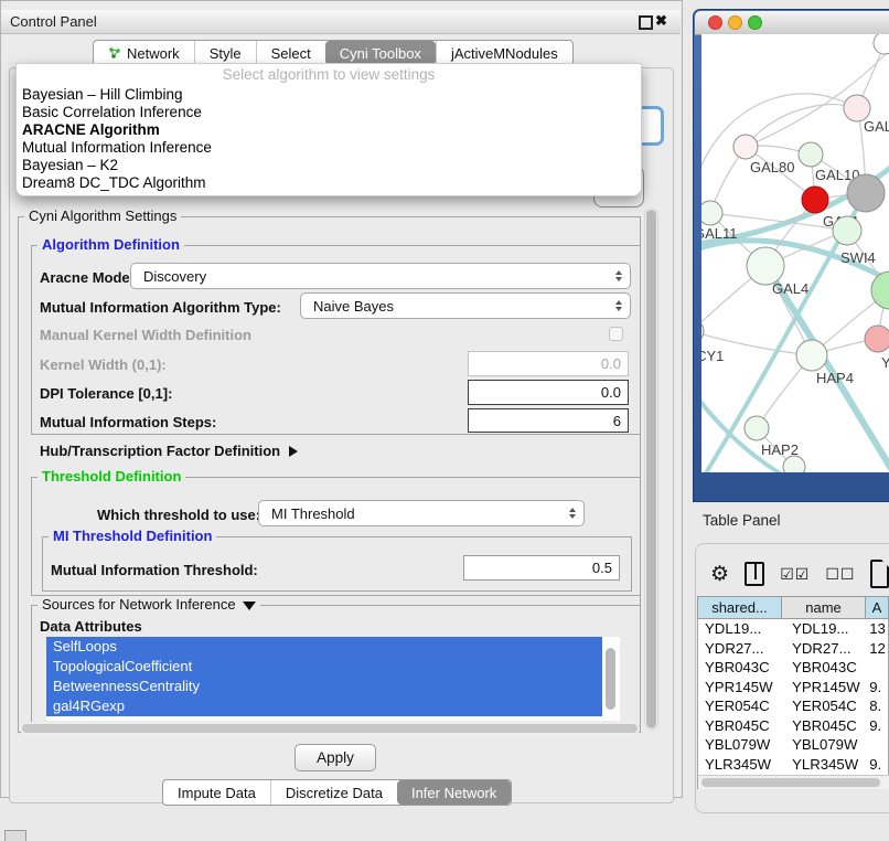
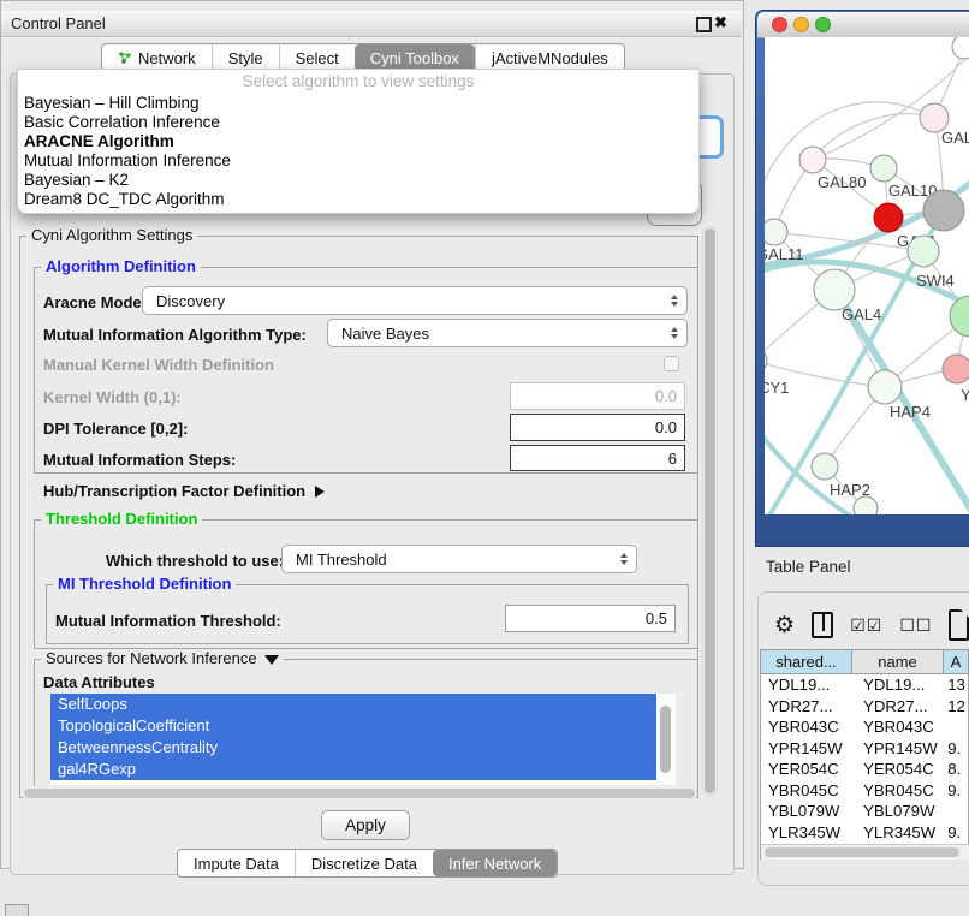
  Control Panel
  ✖
  Network
  Style
  Select
  Cyni Toolbox
  jActiveMNodules
  Select algorithm to view settings
  Bayesian – Hill Climbing
  Basic Correlation Inference
  ARACNE Algorithm
  Mutual Information Inference
  Bayesian – K2
  Dream8 DC_TDC Algorithm
  Cyni Algorithm Settings
  Algorithm Definition
  Aracne Mode
  Discovery
  Mutual Information Algorithm Type:
  Naive Bayes
  Manual Kernel Width Definition
  Kernel Width (0,1):
  0.0
- DPI Tolerance [0,1]:
+ DPI Tolerance [0,2]:
  0.0
  Mutual Information Steps:
  6
  Hub/Transcription Factor Definition
  Threshold Definition
  Which threshold to use
  MI Threshold
  MI Threshold Definition
  Mutual Information Threshold:
  0.5
  Sources for Network Inference
  Data Attributes
  SelfLoops
  TopologicalCoefficient
  BetweennessCentrality
  gal4RGexp
  Apply
  Impute Data
  Discretize Data
  Infer Network
  GAL
  GAL80
  GAL10
  AL11
  SWI4
  GAL4
  Y
  CY1
  HAP4
  HAP2
  Table Panel
  ⚙
  ☑☑
  ☐☐
  shared...
  name
  A
  YDL19...
  YDL19...
  13
  YDR27...
  YDR27...
  12
  YBR043C
  YBR043C
  YPR145W
  YPR145W
  9.
  YER054C
  YER054C
  8.
  YBR045C
  YBR045C
  9.
  YBL079W
  YBL079W
  YLR345W
  YLR345W
  9.
